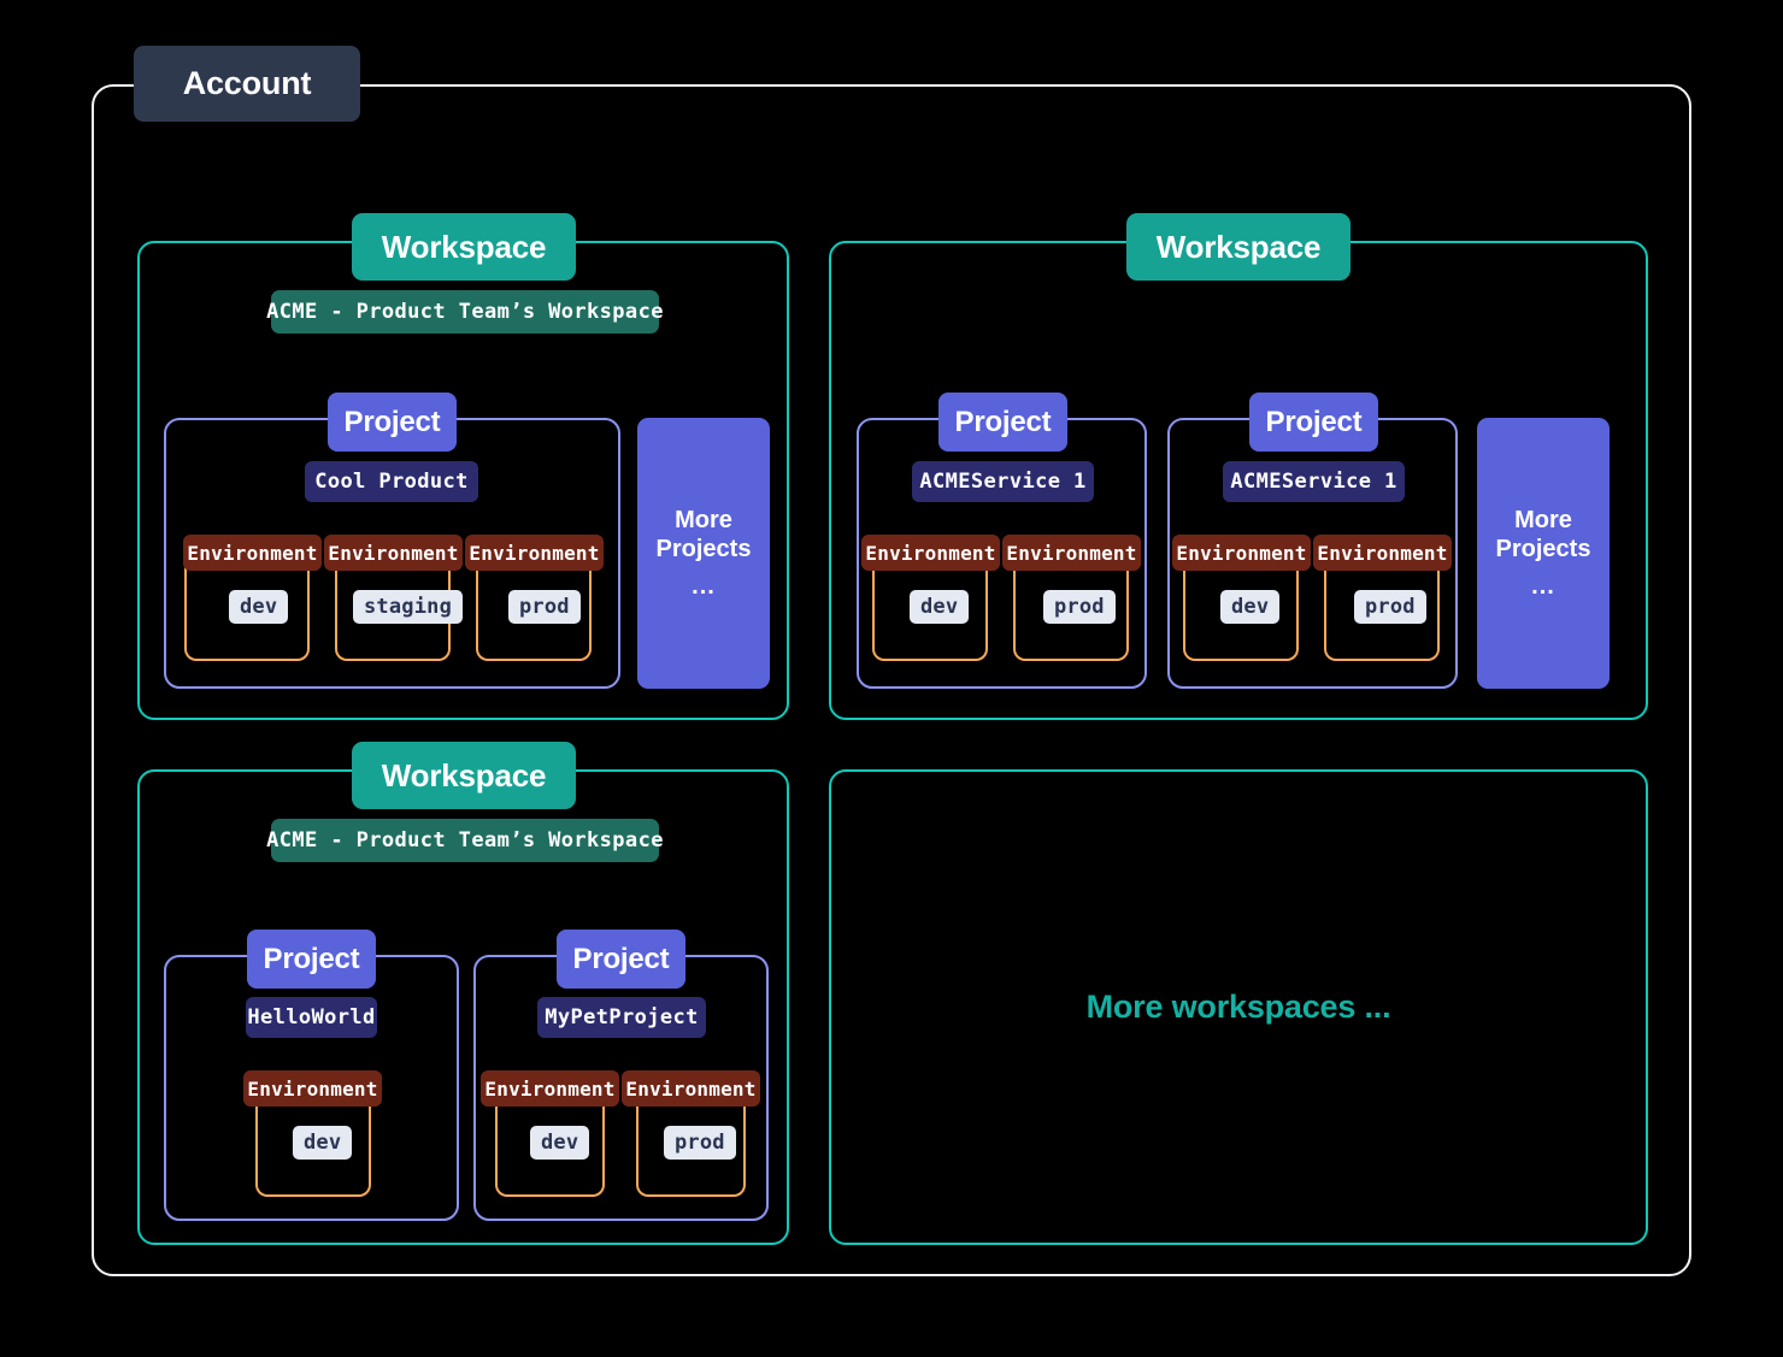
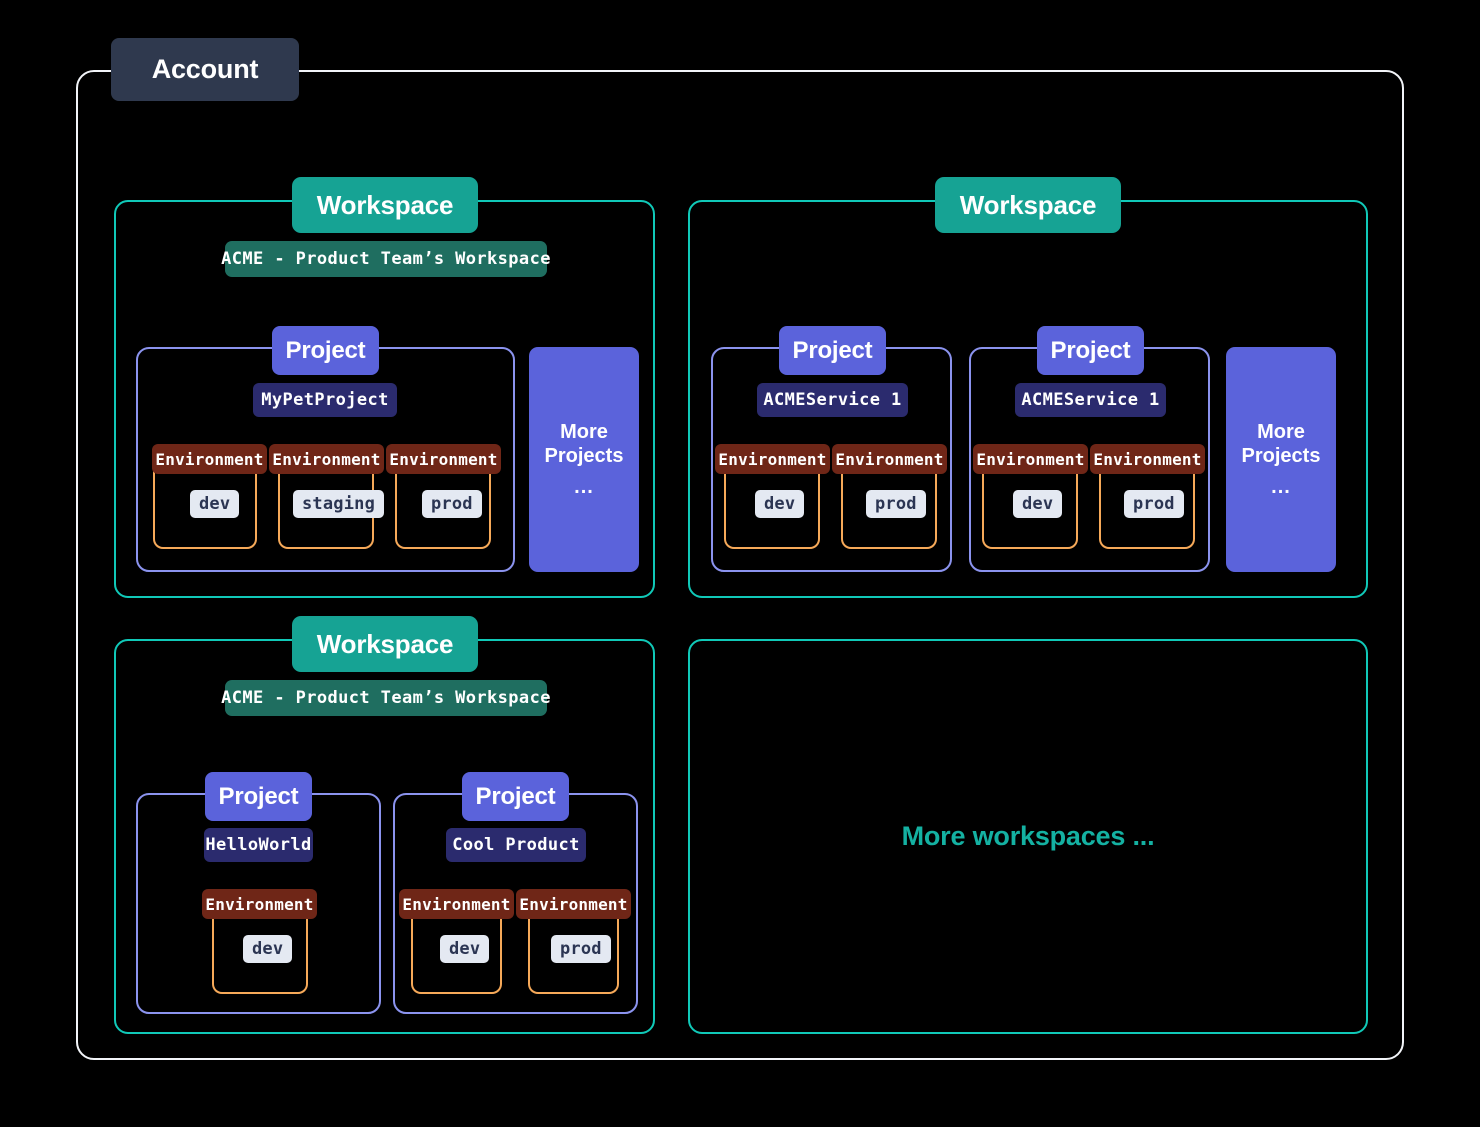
  Account
  Workspace
  ACME - Product Team’s Workspace
  Project
- Cool Product
+ MyPetProject
  Environment
  dev
  Environment
  staging
  Environment
  prod
  More
  Projects
  ...
  Workspace
  Project
  ACMEService 1
  Environment
  dev
  Environment
  prod
  Project
  ACMEService 1
  Environment
  dev
  Environment
  prod
  More
  Projects
  ...
  Workspace
  ACME - Product Team’s Workspace
  Project
  HelloWorld
  Environment
  dev
  Project
- MyPetProject
+ Cool Product
  Environment
  dev
  Environment
  prod
  More workspaces ...
